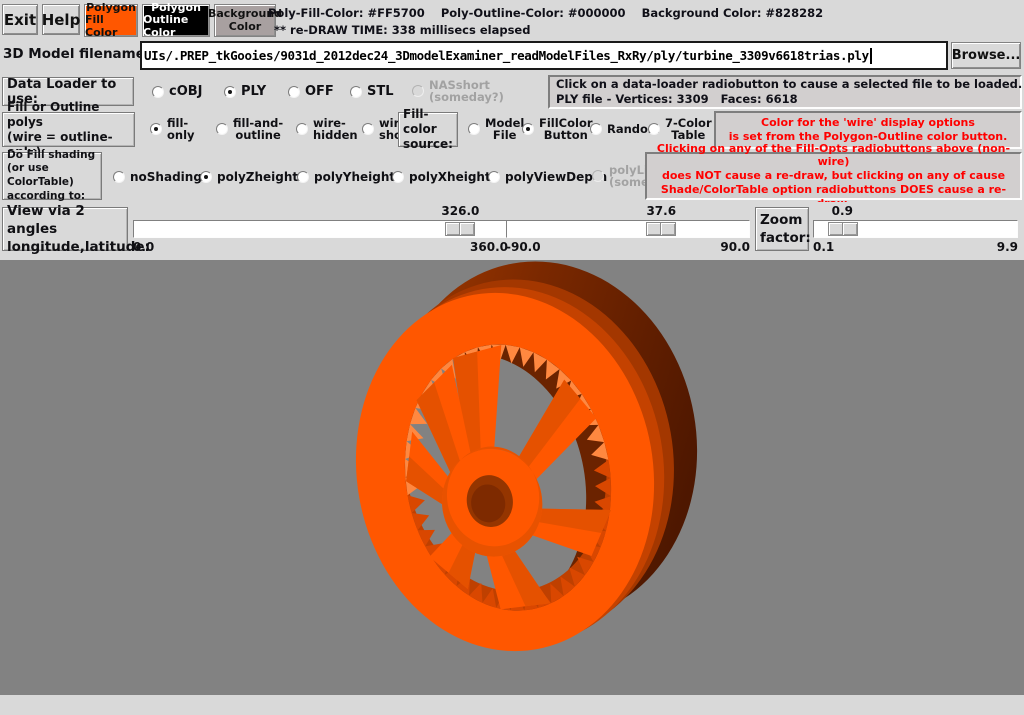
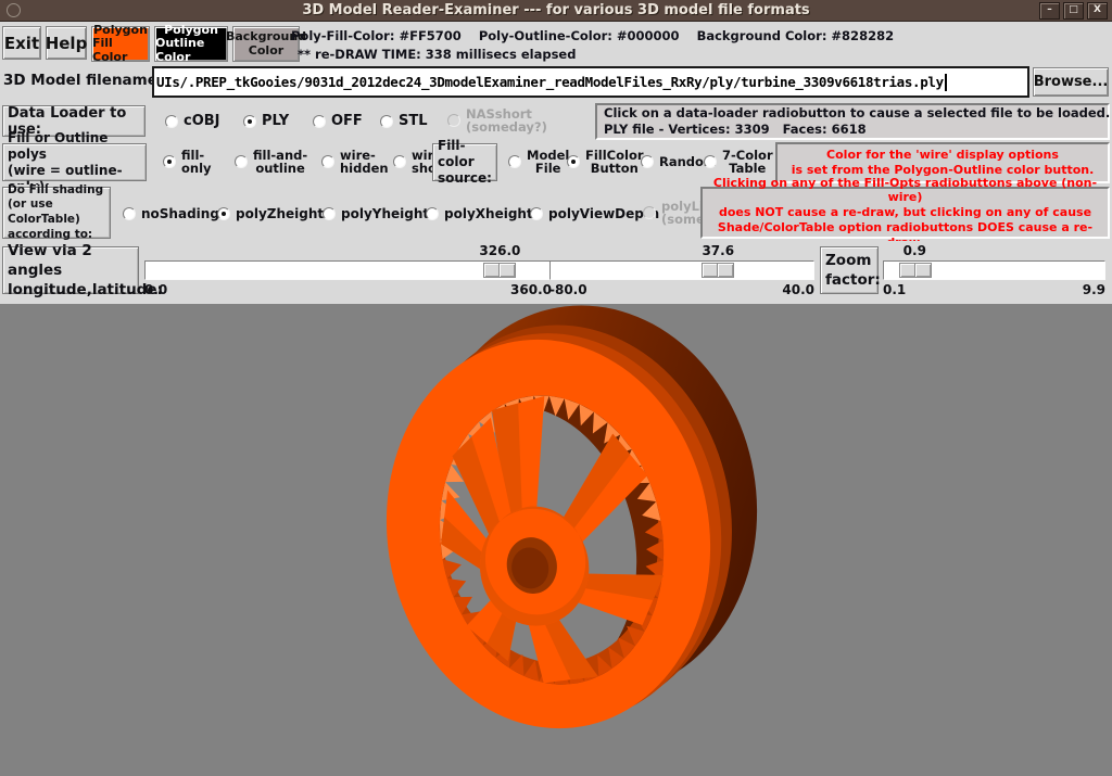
+ 3D Model Reader-Examiner --- for various 3D model file formats
+ –
+ □
+ X
  Exit
  Help
  Polygon
  Fill Color
  Polygon
  Outline Color
  Background
  Color
  Poly-Fill-Color: #FF5700 Poly-Outline-Color: #000000 Background Color: #828282
  ** re-DRAW TIME: 338 millisecs elapsed
  3D Model filenam
  UIs/.PREP_tkGooies/9031d_2012dec24_3DmodelExaminer_readModelFiles_RxRy/ply/turbine_3309v6618trias.ply
  Browse...
  Data Loader to use:
  cOBJ
  PLY
  OFF
  STL
  NASshort
  (someday?)
  Click on a data-loader radiobutton to cause a selected file to be loaded.
  PLY file - Vertices: 3309 Faces: 6618
  Fill or Outline polys
  (wire = outline-
  fill-
  only
  fill-and-
  outline
  wire-
  hidden
  Fill-color
  source:
  Model
  File
  FillColor
  Button
  Rando
  7-Color
  Table
  Color for the 'wire' display options
  is set from the Polygon-Outline color button.
  Do Fill shading
  (or use ColorTable)
  according to:
  noShading
  polyZheight
  polyYheigh
  polyXheigh
  polyViewDep
  Clicking on any of the Fill-Opts radiobuttons above (non-wire)
  does NOT cause a re-draw, but clicking on any of cause
  Shade/ColorTable option radiobuttons DOES cause a re-
  View via 2 angles
  longitude,latitud
  326.0
  0.0
  360.0
  37.6
- -90.0
+ -80.0
- 90.0
+ 40.0
  Zoom
  factor:
  0.9
  0.1
  9.9
